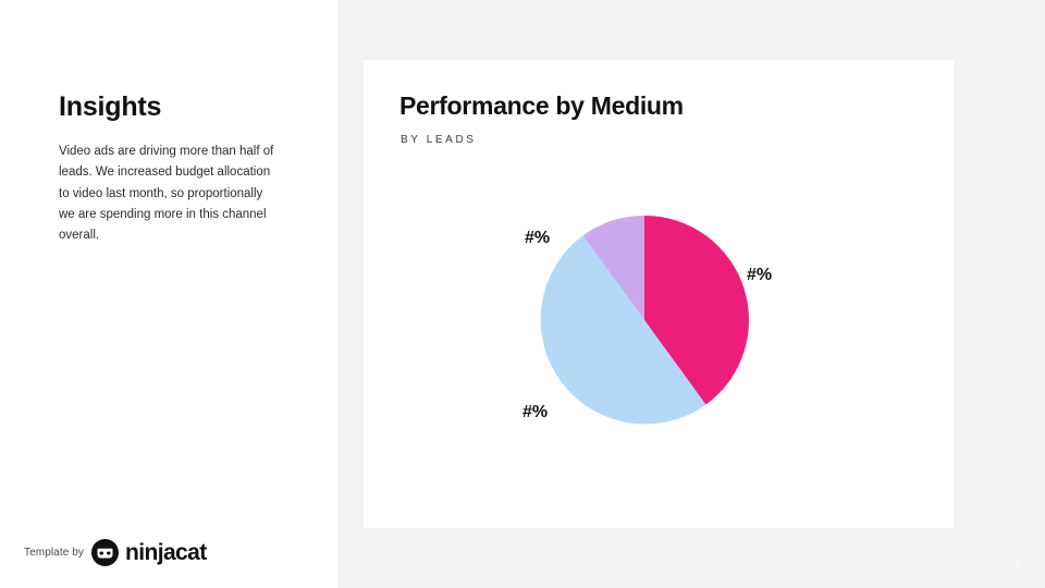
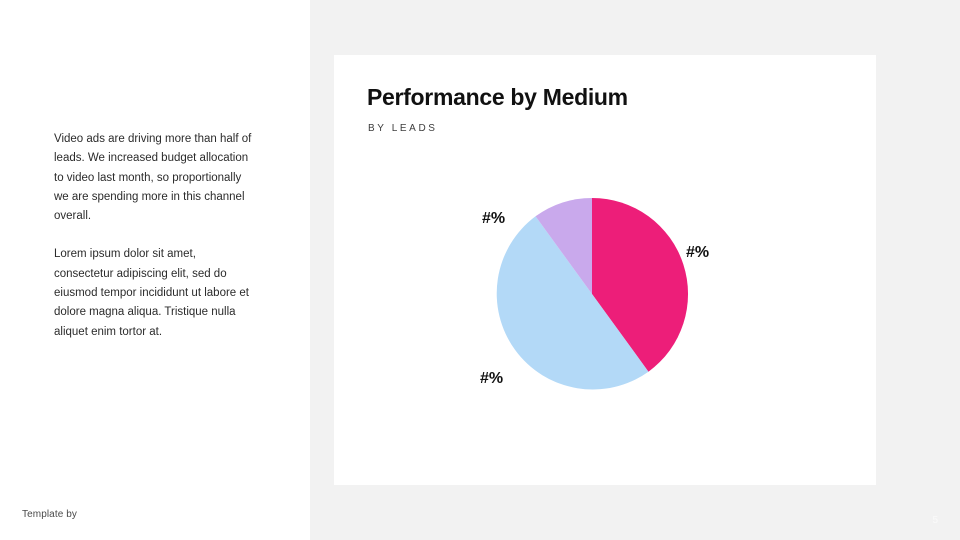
- Insights
  Video ads are driving more than half of leads. We increased budget allocation to video last month, so proportionally we are spending more in this channel overall.
+ Lorem ipsum dolor sit amet, consectetur adipiscing elit, sed do eiusmod tempor incididunt ut labore et dolore magna aliqua. Tristique nulla aliquet enim tortor at.
  Template by
- ninjacat
  Performance by Medium
  BY LEADS
  #%
  #%
  #%
